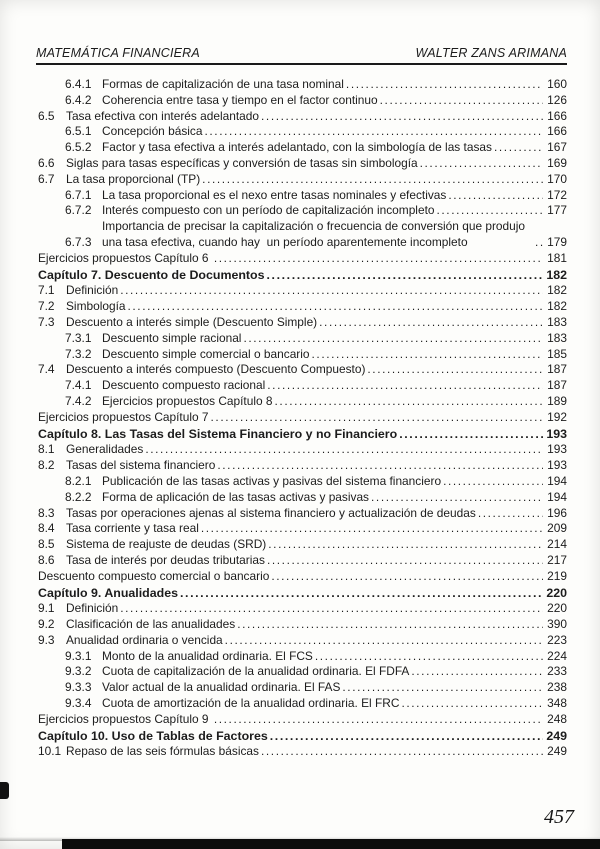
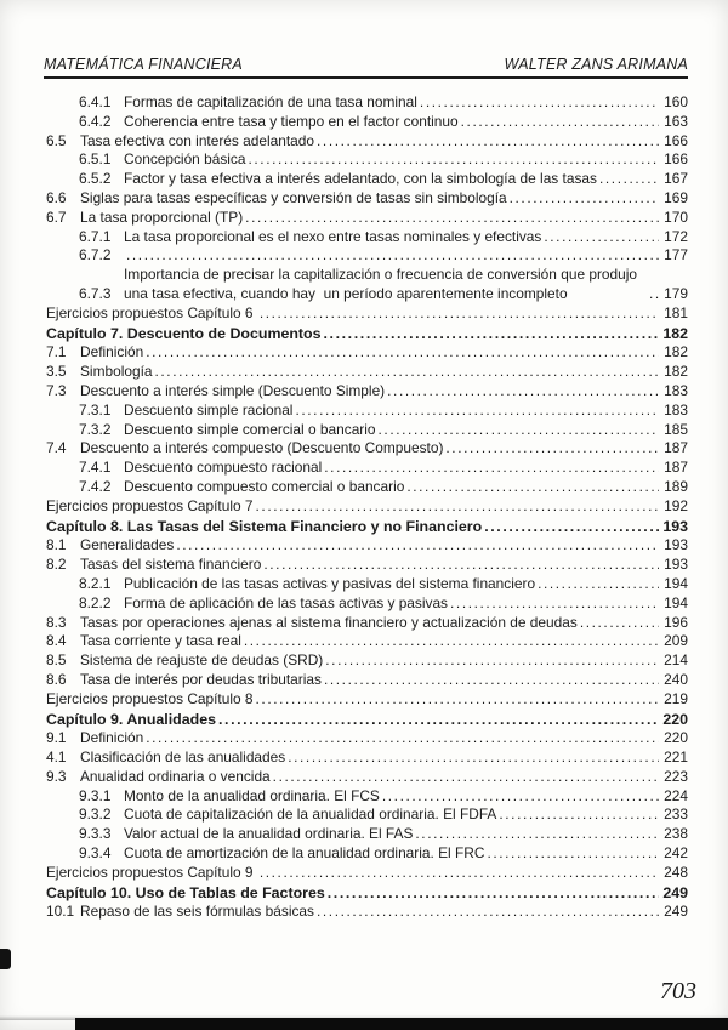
  MATEMÁTICA FINANCIERA
  WALTER ZANS ARIMANA
  6.4.1
  Formas de capitalización de una tasa nominal
  160
  6.4.2
  Coherencia entre tasa y tiempo en el factor continuo
- 126
+ 163
  6.5
  Tasa efectiva con interés adelantado
  166
  6.5.1
  Concepción básica
  166
  6.5.2
  Factor y tasa efectiva a interés adelantado, con la simbología de las tasas
  167
  6.6
  Siglas para tasas específicas y conversión de tasas sin simbología
  169
  6.7
  La tasa proporcional (TP)
  170
  6.7.1
  La tasa proporcional es el nexo entre tasas nominales y efectivas
  172
  6.7.2
- Interés compuesto con un período de capitalización incompleto
  177
  6.7.3
  Importancia de precisar la capitalización o frecuencia de conversión que produjo una tasa efectiva, cuando hay un período aparentemente incompleto
  179
  Ejercicios propuestos Capítulo 6
  181
  Capítulo 7. Descuento de Documentos
  182
  7.1
  Definición
  182
- 7.2
+ 3.5
  Simbología
  182
  7.3
  Descuento a interés simple (Descuento Simple)
  183
  7.3.1
  Descuento simple racional
  183
  7.3.2
  Descuento simple comercial o bancario
  185
  7.4
  Descuento a interés compuesto (Descuento Compuesto)
  187
  7.4.1
  Descuento compuesto racional
  187
  7.4.2
- Ejercicios propuestos Capítulo 8
+ Descuento compuesto comercial o bancario
  189
  Ejercicios propuestos Capítulo 7
  192
  Capítulo 8. Las Tasas del Sistema Financiero y no Financiero
  193
  8.1
  Generalidades
  193
  8.2
  Tasas del sistema financiero
  193
  8.2.1
  Publicación de las tasas activas y pasivas del sistema financiero
  194
  8.2.2
  Forma de aplicación de las tasas activas y pasivas
  194
  8.3
  Tasas por operaciones ajenas al sistema financiero y actualización de deudas
  196
  8.4
  Tasa corriente y tasa real
  209
  8.5
  Sistema de reajuste de deudas (SRD)
  214
  8.6
  Tasa de interés por deudas tributarias
- 217
+ 240
- Descuento compuesto comercial o bancario
+ Ejercicios propuestos Capítulo 8
  219
  Capítulo 9. Anualidades
  220
  9.1
  Definición
  220
- 9.2
+ 4.1
  Clasificación de las anualidades
- 390
+ 221
  9.3
  Anualidad ordinaria o vencida
  223
  9.3.1
  Monto de la anualidad ordinaria. El FCS
  224
  9.3.2
  Cuota de capitalización de la anualidad ordinaria. El FDFA
  233
  9.3.3
  Valor actual de la anualidad ordinaria. El FAS
  238
  9.3.4
  Cuota de amortización de la anualidad ordinaria. El FRC
- 348
+ 242
  Ejercicios propuestos Capítulo 9
  248
  Capítulo 10. Uso de Tablas de Factores
  249
  10.1
  Repaso de las seis fórmulas básicas
  249
- 457
+ 703
